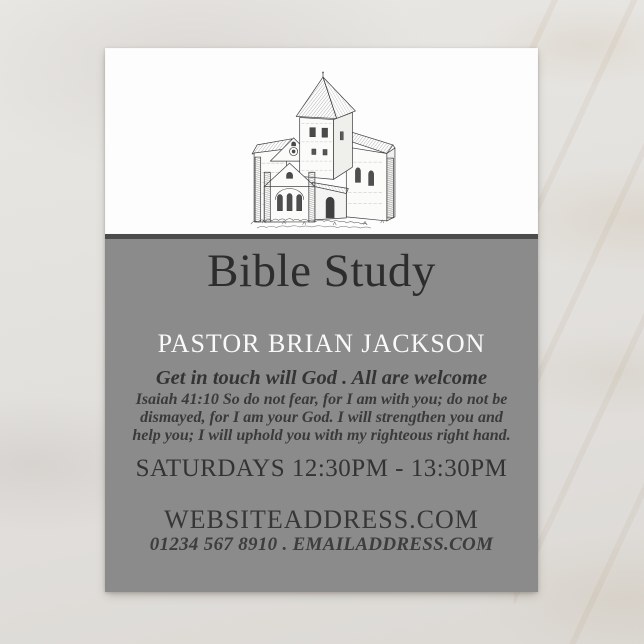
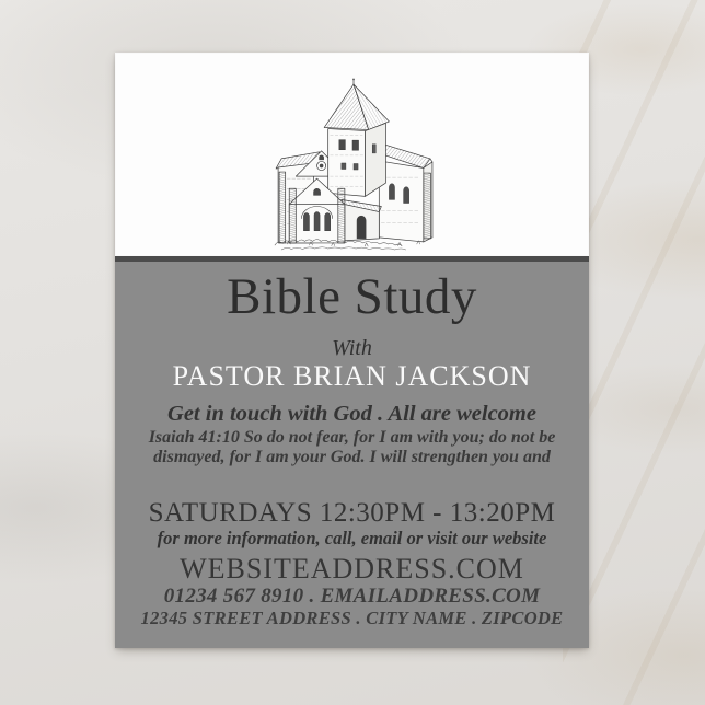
  Bible Study
+ With
  PASTOR BRIAN JACKSON
- Get in touch will God . All are welcome
+ Get in touch with God . All are welcome
  Isaiah 41:10 So do not fear, for I am with you; do not be
  dismayed, for I am your God. I will strengthen you and
- help you; I will uphold you with my righteous right hand.
- SATURDAYS 12:30PM - 13:30PM
+ SATURDAYS 12:30PM - 13:20PM
+ for more information, call, email or visit our website
  WEBSITEADDRESS.COM
  01234 567 8910 . EMAILADDRESS.COM
+ 12345 STREET ADDRESS . CITY NAME . ZIPCODE
